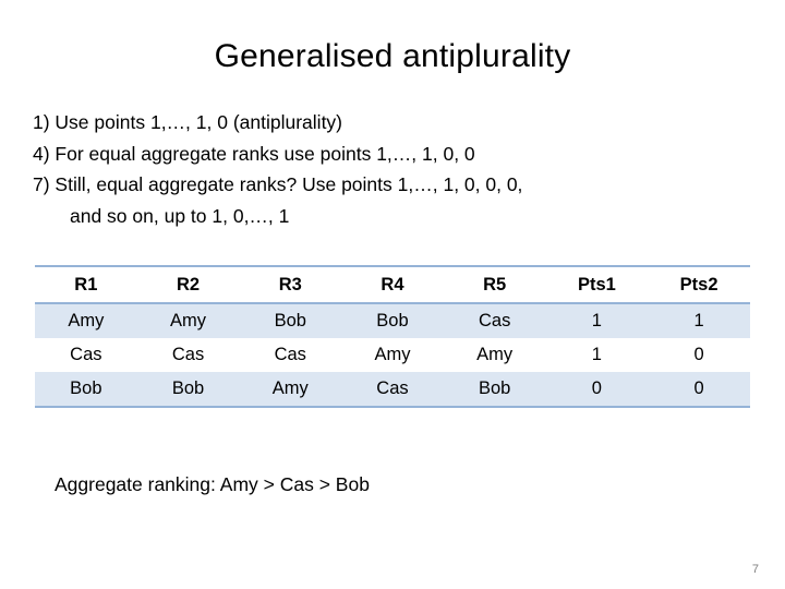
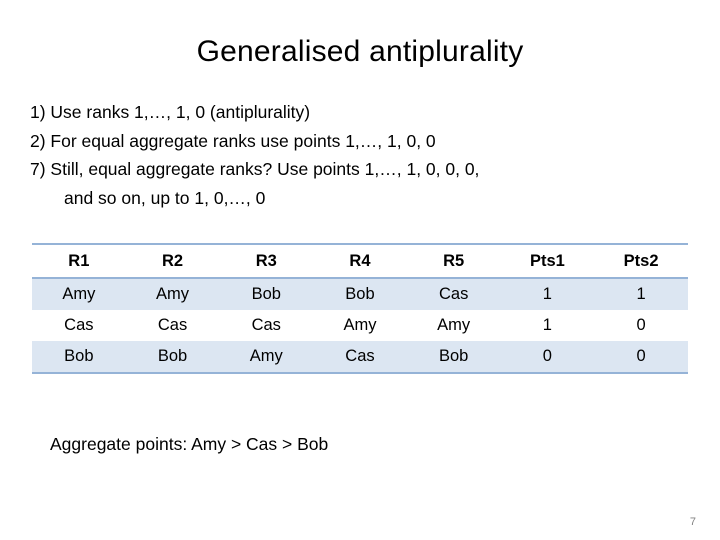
  Generalised antiplurality
- 1) Use points 1,…, 1, 0 (antiplurality)
+ 1) Use ranks 1,…, 1, 0 (antiplurality)
- 4) For equal aggregate ranks use points 1,…, 1, 0, 0
+ 2) For equal aggregate ranks use points 1,…, 1, 0, 0
  7) Still, equal aggregate ranks? Use points 1,…, 1, 0, 0, 0,
- and so on, up to 1, 0,…, 1
+ and so on, up to 1, 0,…, 0
  R1	R2	R3	R4	R5	Pts1	Pts2
  Amy	Amy	Bob	Bob	Cas	1	1
  Cas	Cas	Cas	Amy	Amy	1	0
  Bob	Bob	Amy	Cas	Bob	0	0
- Aggregate ranking: Amy > Cas > Bob
+ Aggregate points: Amy > Cas > Bob
  7
